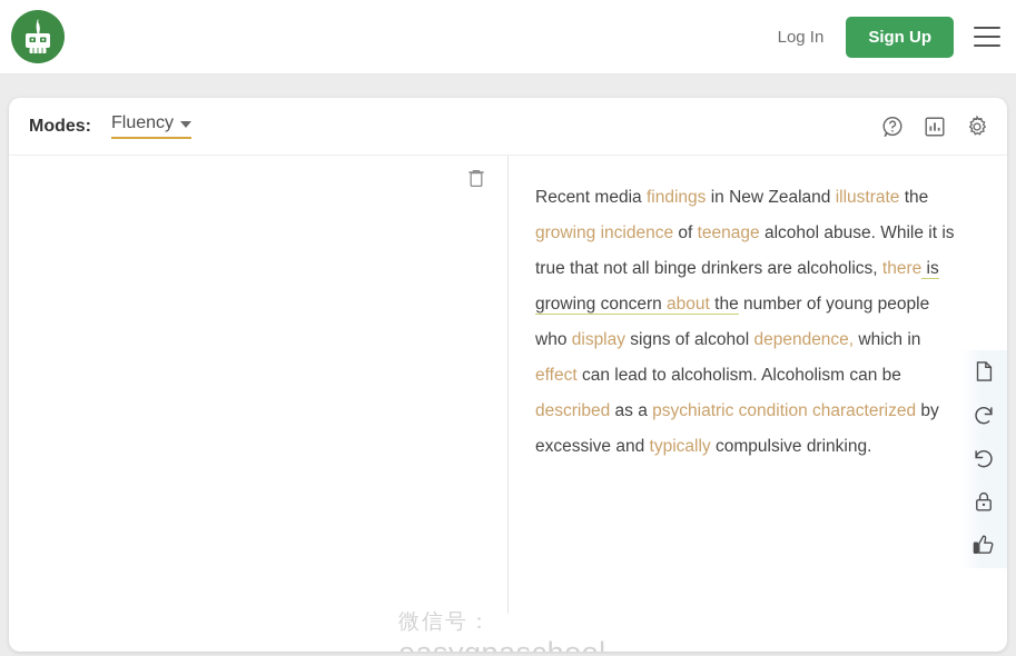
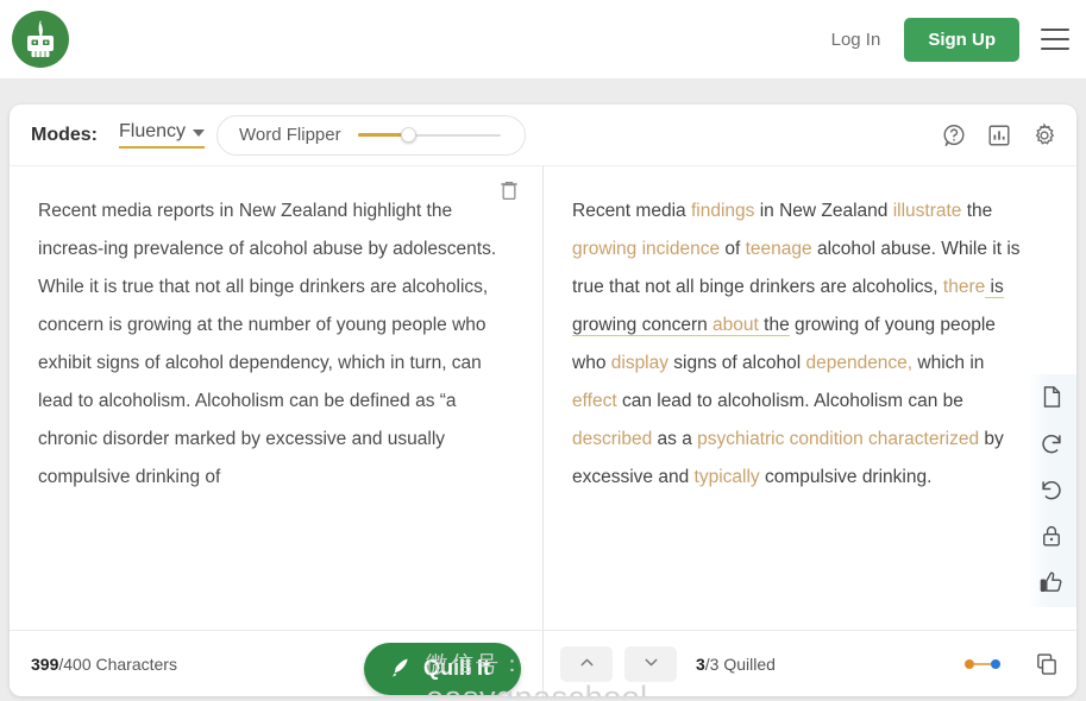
  Log In
  Sign Up
  Modes:
  Fluency
+ Word Flipper
+ Recent media reports in New Zealand highlight the increas-ing prevalence of alcohol abuse by adolescents. While it is true that not all binge drinkers are alcoholics, concern is growing at the number of young people who exhibit signs of alcohol dependency, which in turn, can lead to alcoholism. Alcoholism can be defined as “a chronic disorder marked by excessive and usually compulsive drinking of
- Recent media findings in New Zealand illustrate the growing incidence of teenage alcohol abuse. While it is true that not all binge drinkers are alcoholics, there is growing concern about the number of young people who display signs of alcohol dependence, which in effect can lead to alcoholism. Alcoholism can be described as a psychiatric condition characterized by excessive and typically compulsive drinking.
+ Recent media findings in New Zealand illustrate the growing incidence of teenage alcohol abuse. While it is true that not all binge drinkers are alcoholics, there is growing concern about the growing of young people who display signs of alcohol dependence, which in effect can lead to alcoholism. Alcoholism can be described as a psychiatric condition characterized by excessive and typically compulsive drinking.
  微信号：
+ 399/400 Characters
+ Quill It
+ 3/3 Quilled
